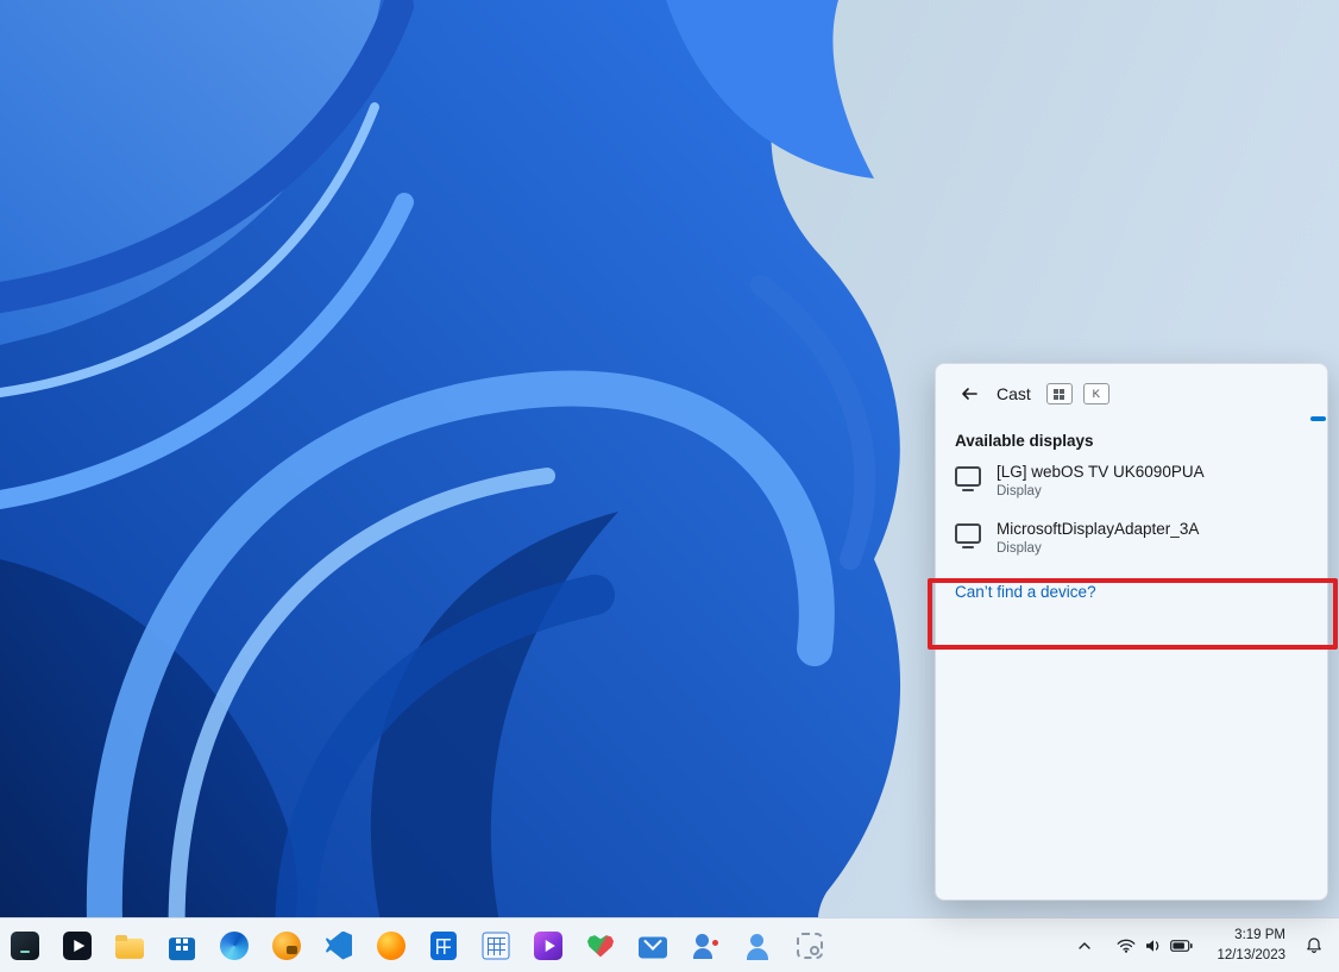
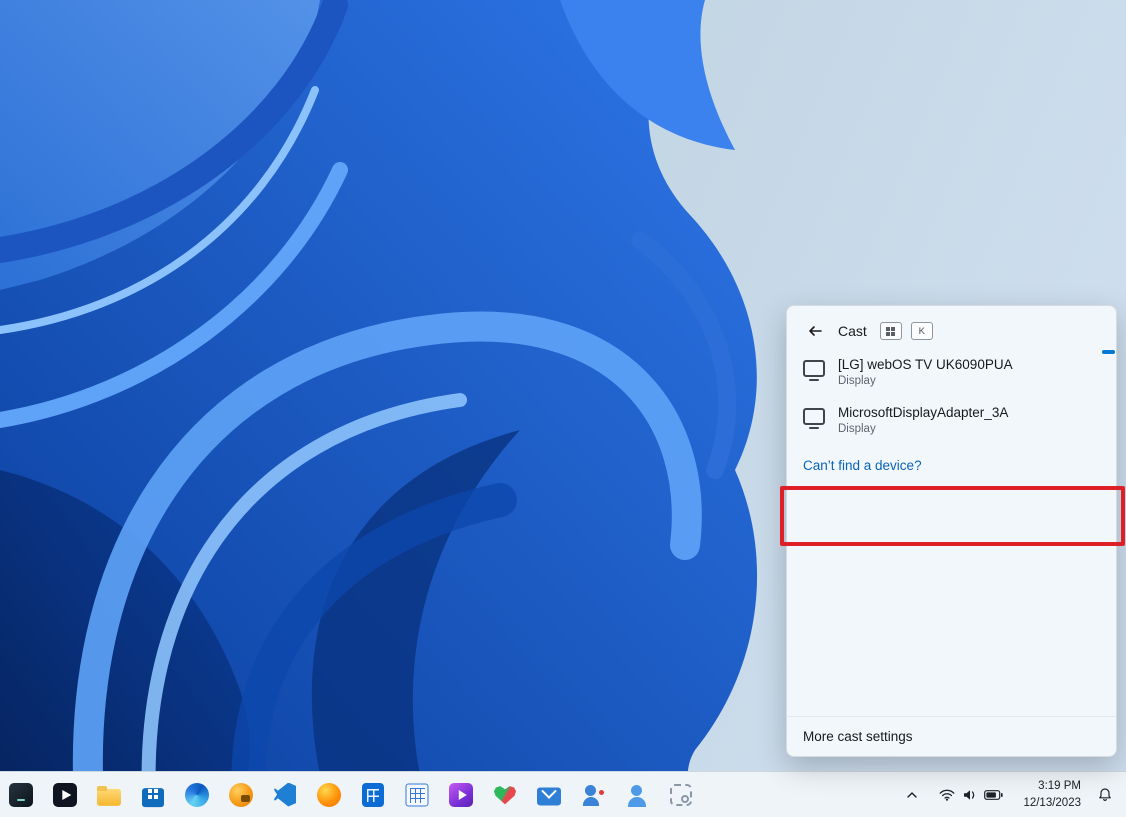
  Cast
  K
- Available displays
  [LG] webOS TV UK6090PUA
  Display
  MicrosoftDisplayAdapter_3A
  Display
  Can’t find a device?
+ More cast settings
  3:19 PM
  12/13/2023
